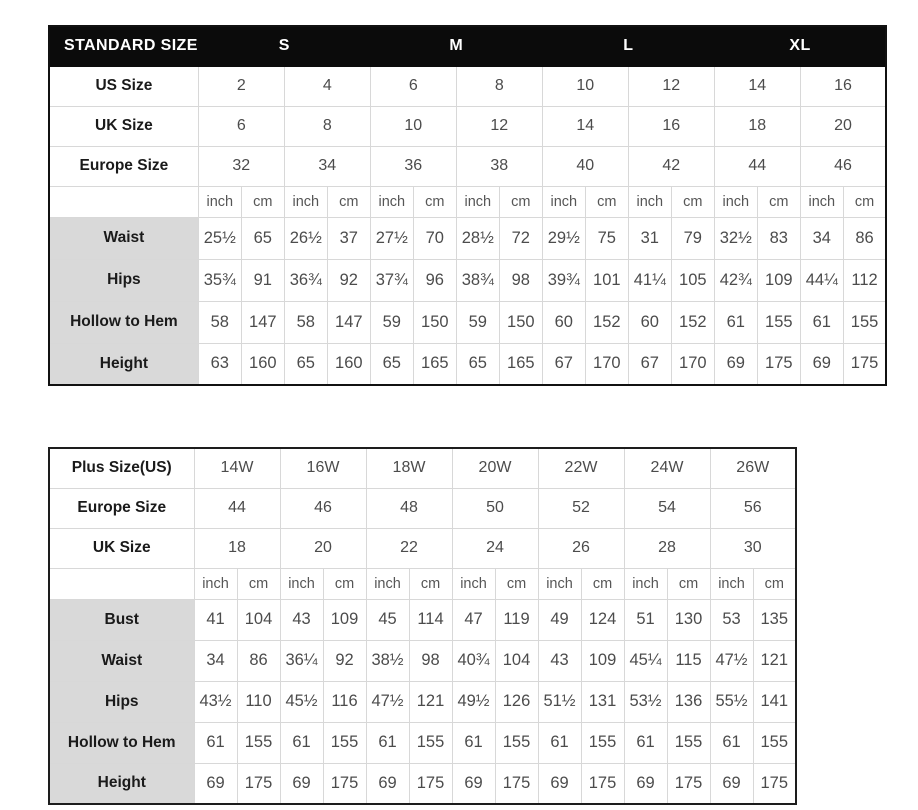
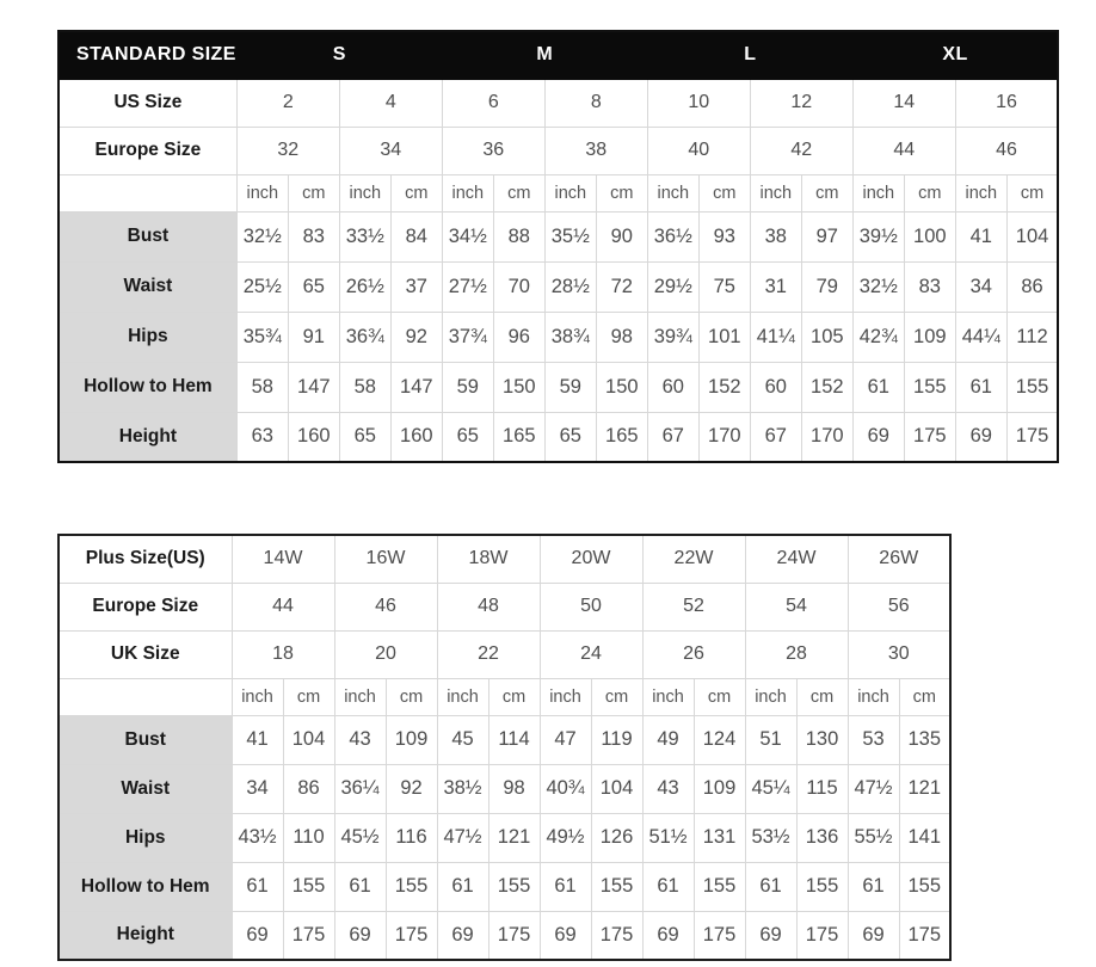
  STANDARD SIZE	S	M	L	XL
  US Size	2	4	6	8	10	12	14	16
- UK Size	6	8	10	12	14	16	18	20
  Europe Size	32	34	36	38	40	42	44	46
  	inch	cm	inch	cm	inch	cm	inch	cm	inch	cm	inch	cm	inch	cm	inch	cm
+ Bust	32½	83	33½	84	34½	88	35½	90	36½	93	38	97	39½	100	41	104
  Waist	25½	65	26½	37	27½	70	28½	72	29½	75	31	79	32½	83	34	86
  Hips	35¾	91	36¾	92	37¾	96	38¾	98	39¾	101	41¼	105	42¾	109	44¼	112
  Hollow to Hem	58	147	58	147	59	150	59	150	60	152	60	152	61	155	61	155
  Height	63	160	65	160	65	165	65	165	67	170	67	170	69	175	69	175
  Plus Size(US)	14W	16W	18W	20W	22W	24W	26W
  Europe Size	44	46	48	50	52	54	56
  UK Size	18	20	22	24	26	28	30
  	inch	cm	inch	cm	inch	cm	inch	cm	inch	cm	inch	cm	inch	cm
  Bust	41	104	43	109	45	114	47	119	49	124	51	130	53	135
  Waist	34	86	36¼	92	38½	98	40¾	104	43	109	45¼	115	47½	121
  Hips	43½	110	45½	116	47½	121	49½	126	51½	131	53½	136	55½	141
  Hollow to Hem	61	155	61	155	61	155	61	155	61	155	61	155	61	155
  Height	69	175	69	175	69	175	69	175	69	175	69	175	69	175
